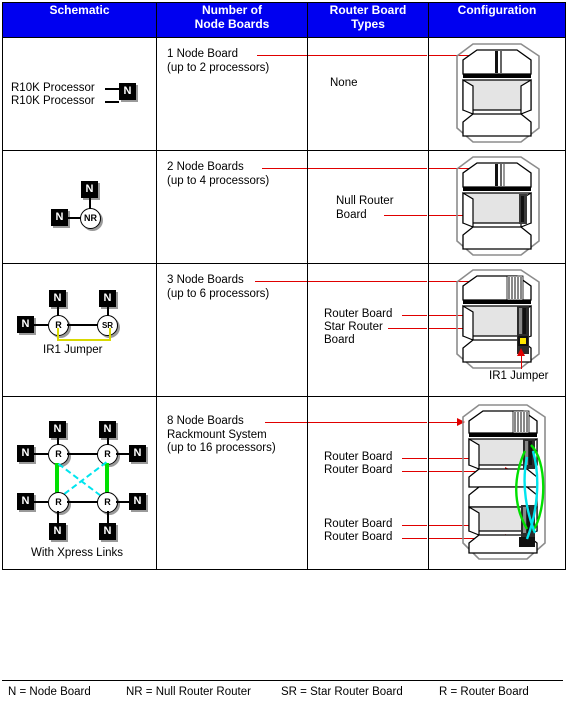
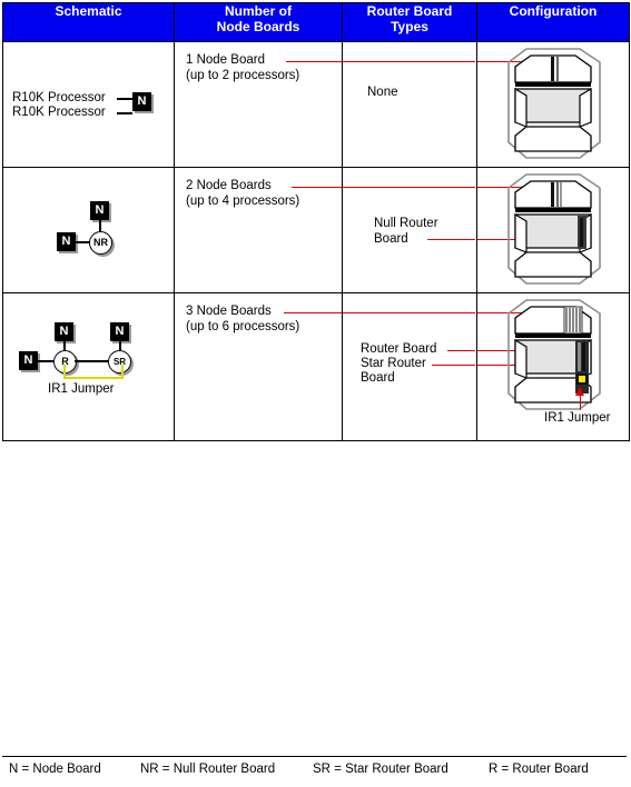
  Schematic	Number ofNode Boards	Router BoardTypes	Configuration
  R10K Processor R10K Processor N	1 Node Board(up to 2 processors)	None
  N N NR	2 Node Boards(up to 4 processors)	Null RouterBoard
  N N N R SR IR1 Jumper	3 Node Boards(up to 6 processors)	Router Board Star Router Board	IR1 Jumper
- N N N R R N N R R N N N With Xpress Links	8 Node BoardsRackmount System(up to 16 processors)	Router Board Router Board Router Board Router Board
  N = Node Board
- NR = Null Router Router
+ NR = Null Router Board
  SR = Star Router Board
  R = Router Board
